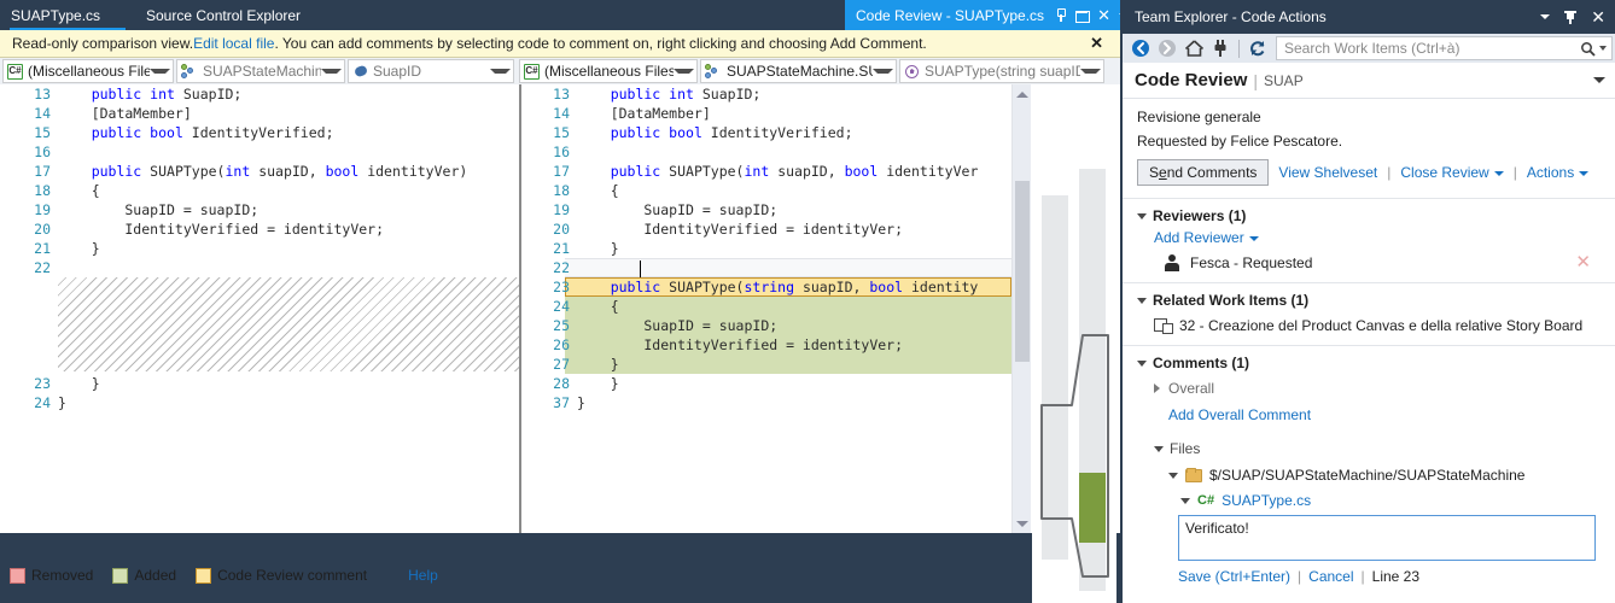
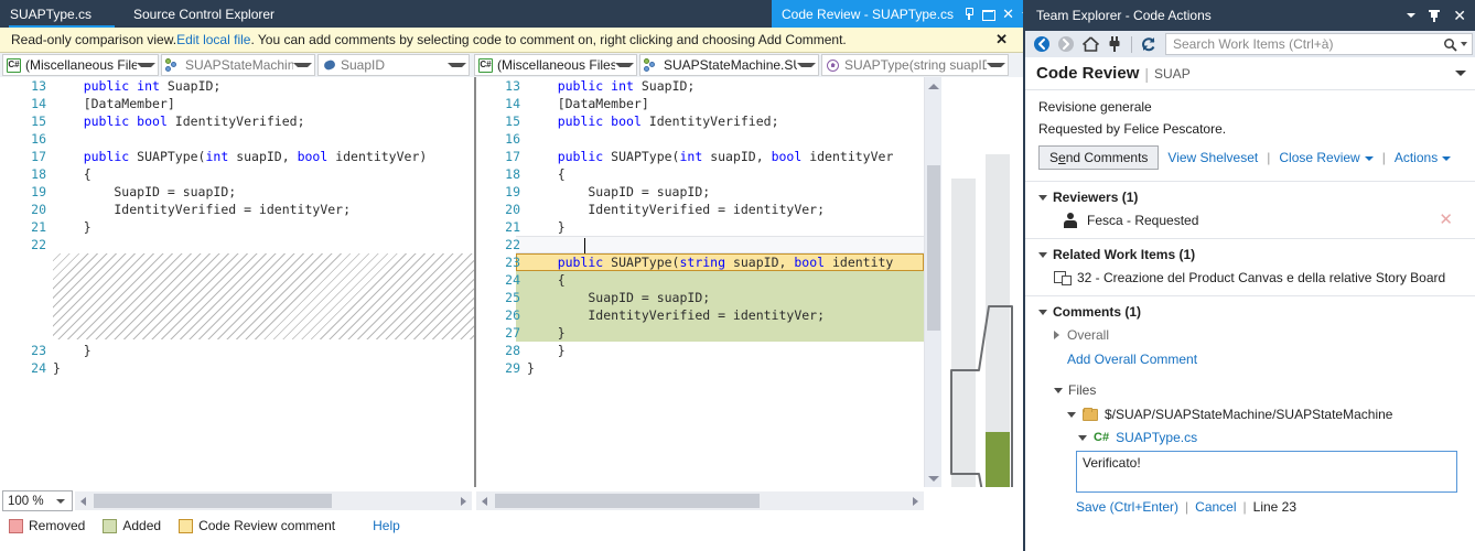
  SUAPType.cs
  Source Control Explorer
  Code Review - SUAPType.cs
  ✕
  Read-only comparison view.
  Edit local file
  . You can add comments by selecting code to comment on, right clicking and choosing Add Comment.
  ✕
  C#
  (Miscellaneous File
  SUAPStateMachin
  SuapID
  C#
  (Miscellaneous Files
  SUAPStateMachine.S
  SUAPType(string suapI
  13
  public int SuapID;
  14
  [DataMember]
  15
  public bool IdentityVerified;
  16
  17
  public SUAPType(int suapID, bool identityVer)
  18
  {
  19
  SuapID = suapID;
  20
  IdentityVerified = identityVer;
  21
  }
  22
  23
  }
  24
  }
  13
  public int SuapID;
  14
  [DataMember]
  15
  public bool IdentityVerified;
  16
  17
  public SUAPType(int suapID, bool identityVer
  18
  {
  19
  SuapID = suapID;
  20
  IdentityVerified = identityVer;
  21
  }
  22
  23
  public SUAPType(string suapID, bool identity
  24
  {
  25
  SuapID = suapID;
  26
  IdentityVerified = identityVer;
  27
  }
  28
  }
- 37
+ 29
  }
+ 100 %
  Removed
  Added
  Code Review comment
  Help
  Team Explorer - Code Actions
  ✕
  Search Work Items (Ctrl+à)
  Code Review
  |
  SUAP
  Revisione generale
  Requested by Felice Pescatore.
  Send Comments
  View Shelveset
  |
  Close Review
  |
  Actions
  Reviewers (1)
- Add Reviewer
  Fesca - Requested
  ✕
  Related Work Items (1)
  32 - Creazione del Product Canvas e della relative Story Board
  Comments (1)
  Overall
  Add Overall Comment
  Files
  $/SUAP/SUAPStateMachine/SUAPStateMachine
  C#
  SUAPType.cs
  Verificato!
  Save (Ctrl+Enter)
  |
  Cancel
  |
  Line 23
